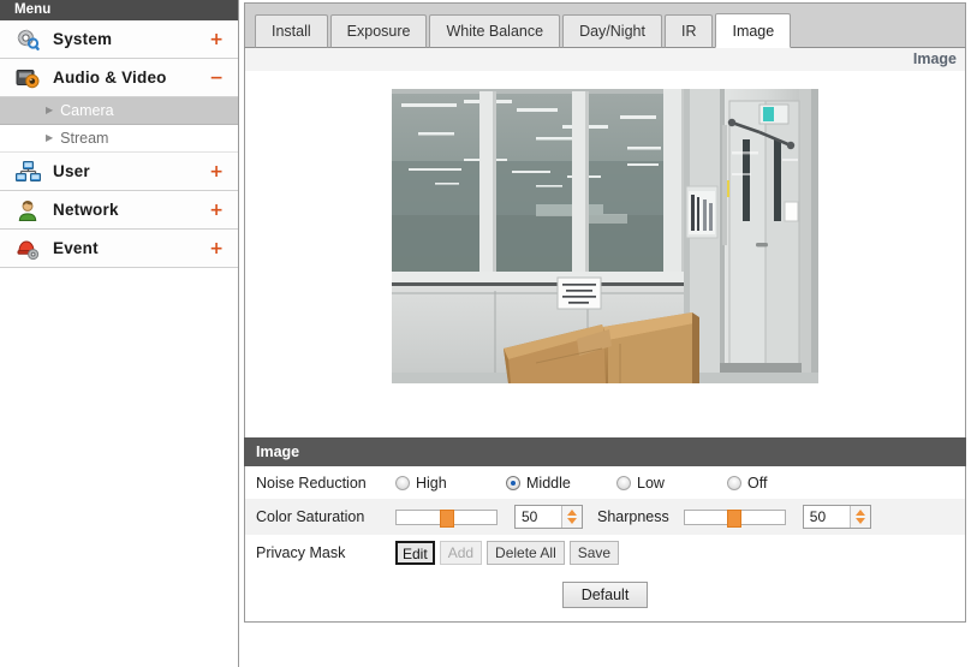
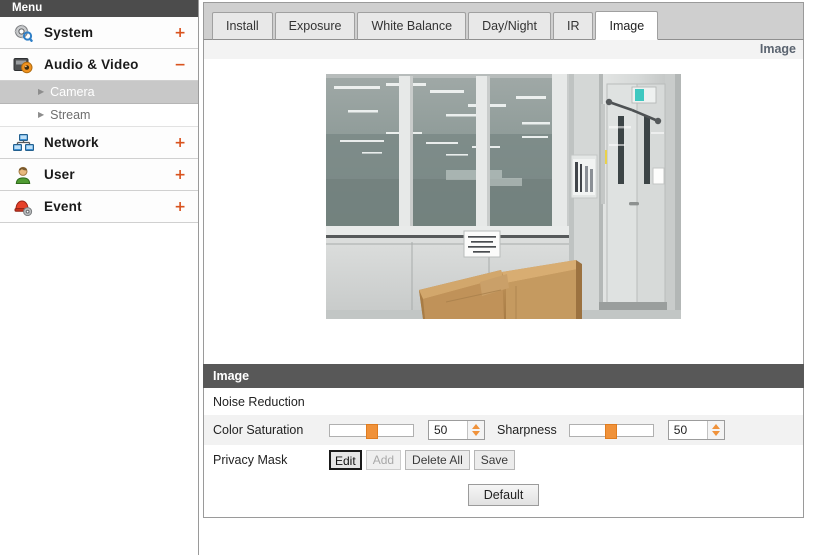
  Menu
  System
  +
  Audio & Video
  −
  ▶
  Camera
  ▶
  Stream
- User
+ Network
  +
- Network
+ User
  +
  Event
  +
  Install
  Exposure
  White Balance
  Day/Night
  IR
  Image
  Image
  Image
  Noise Reduction
- High
- Middle
- Low
- Off
  Color Saturation
  50
  Sharpness
  50
  Privacy Mask
  Edit
  Add
  Delete All
  Save
  Default
